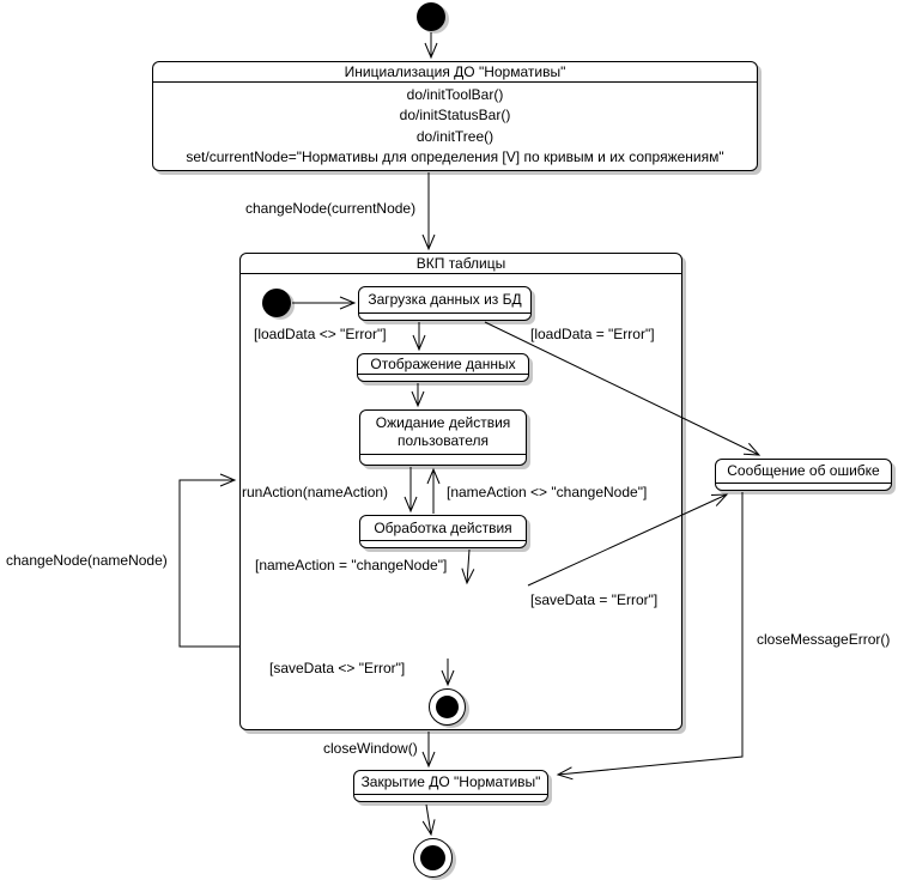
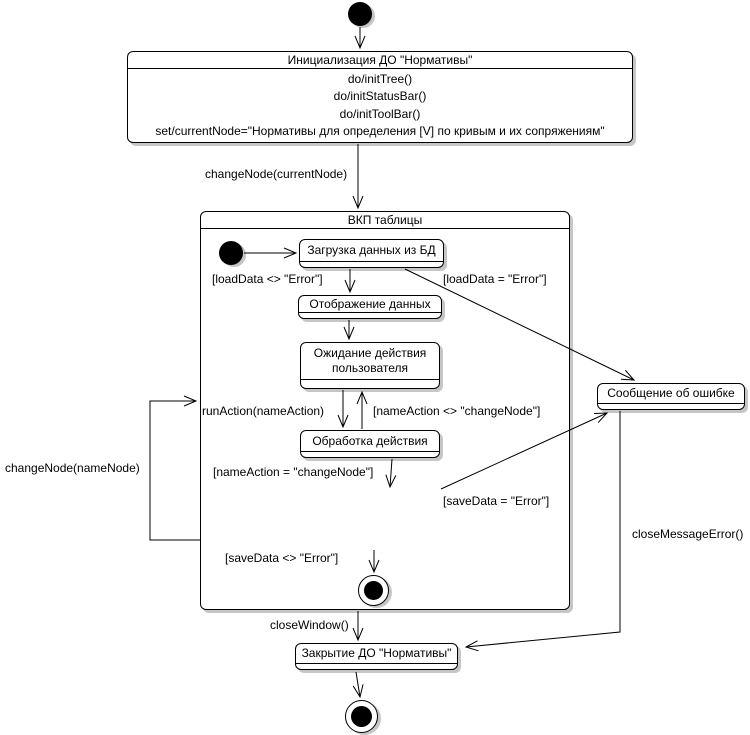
  Инициализация ДО "Нормативы"
- do/initToolBar()
+ do/initTree()
  do/initStatusBar()
- do/initTree()
+ do/initToolBar()
  set/currentNode="Нормативы для определения [V] по кривым и их сопряжениям"
  ВКП таблицы
  Загрузка данных из БД
  Отображение данных
  Ожидание действия
  пользователя
  Обработка действия
  Сообщение об ошибке
  Закрытие ДО "Нормативы"
  changeNode(currentNode)
  [loadData <> "Error"]
  [loadData = "Error"]
  runAction(nameAction)
  [nameAction <> "changeNode"]
  [nameAction = "changeNode"]
  [saveData = "Error"]
  [saveData <> "Error"]
  changeNode(nameNode)
  closeWindow()
  closeMessageError()
